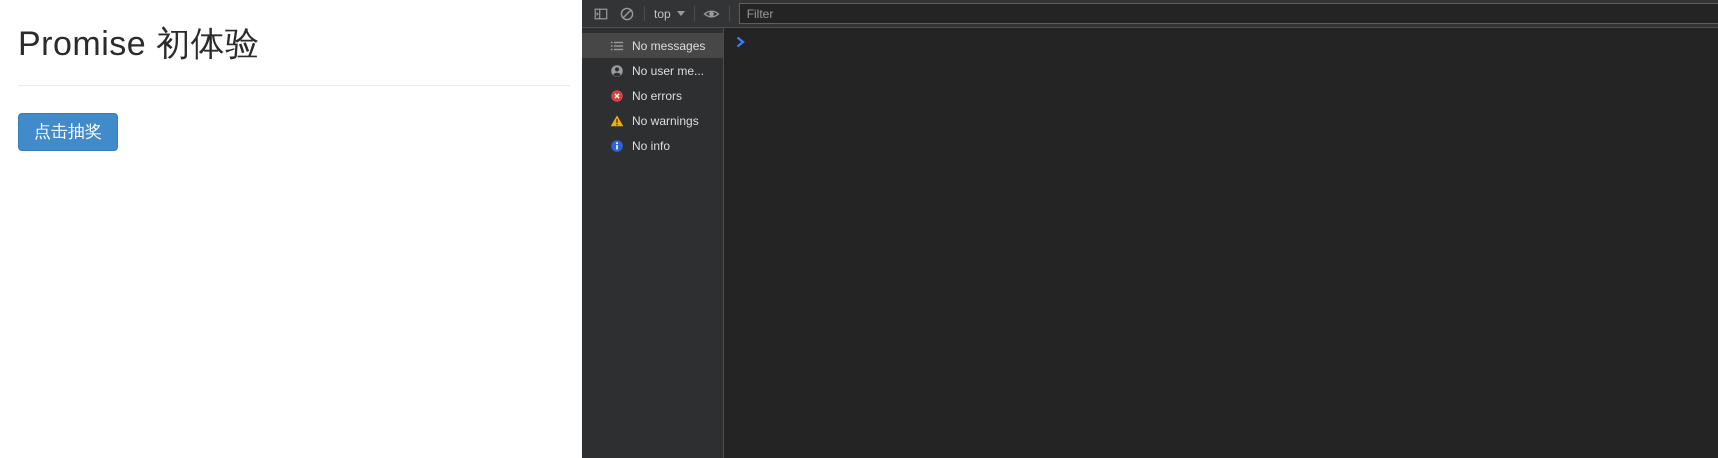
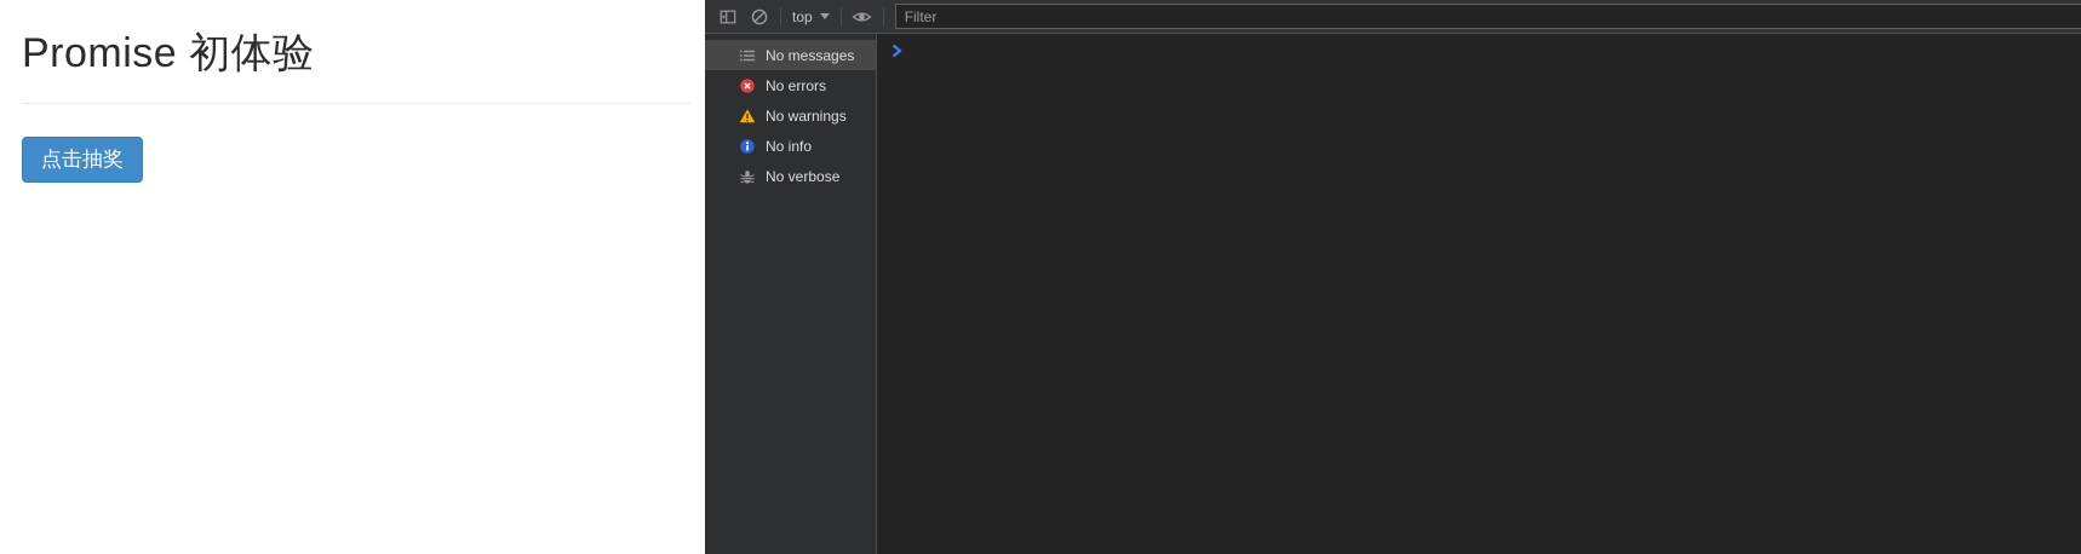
  Promise 初体验
  点击抽奖
  top
  Filter
  No messages
- No user me...
  No errors
  No warnings
  No info
+ No verbose
